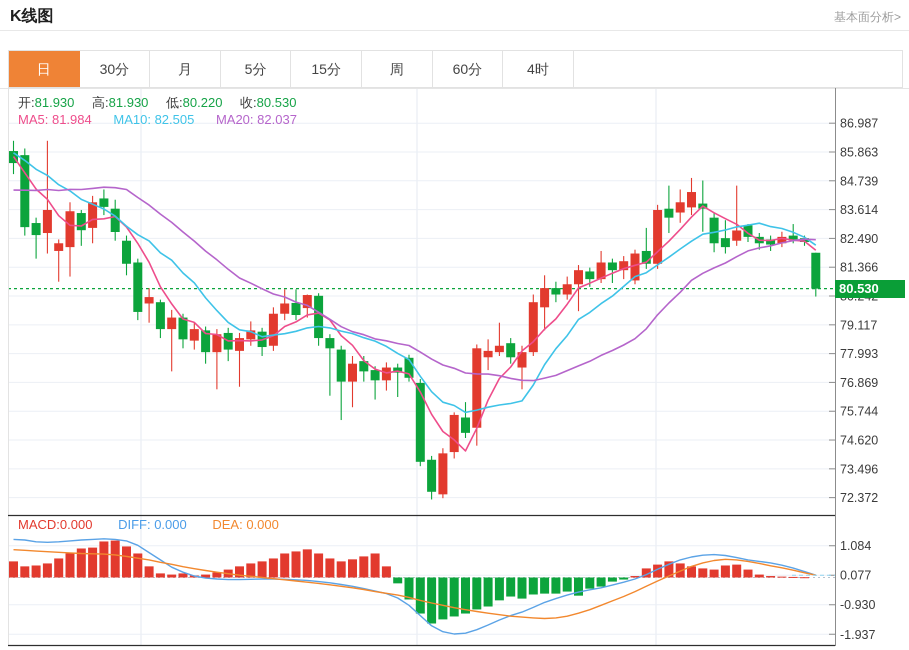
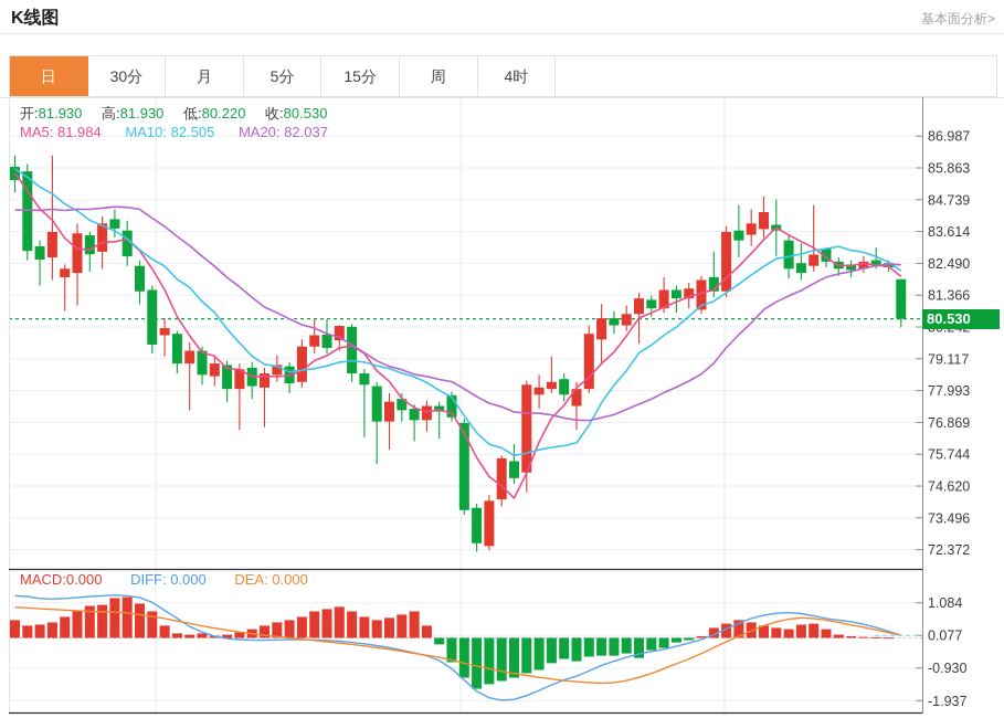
  K线图
  基本面分析>
  日
  30分
  月
  5分
  15分
  周
- 60分
  4时
  86.987
  85.863
  84.739
  83.614
  82.490
  81.366
  79.117
  77.993
  76.869
  75.744
  74.620
  73.496
  72.372
  1.084
  0.077
  -0.930
  -1.937
  开:81.930 高:81.930 低:80.220 收:80.530
  MA5: 81.984 MA10: 82.505 MA20: 82.037
  MACD:0.000 DIFF: 0.000 DEA: 0.000
  80.530
